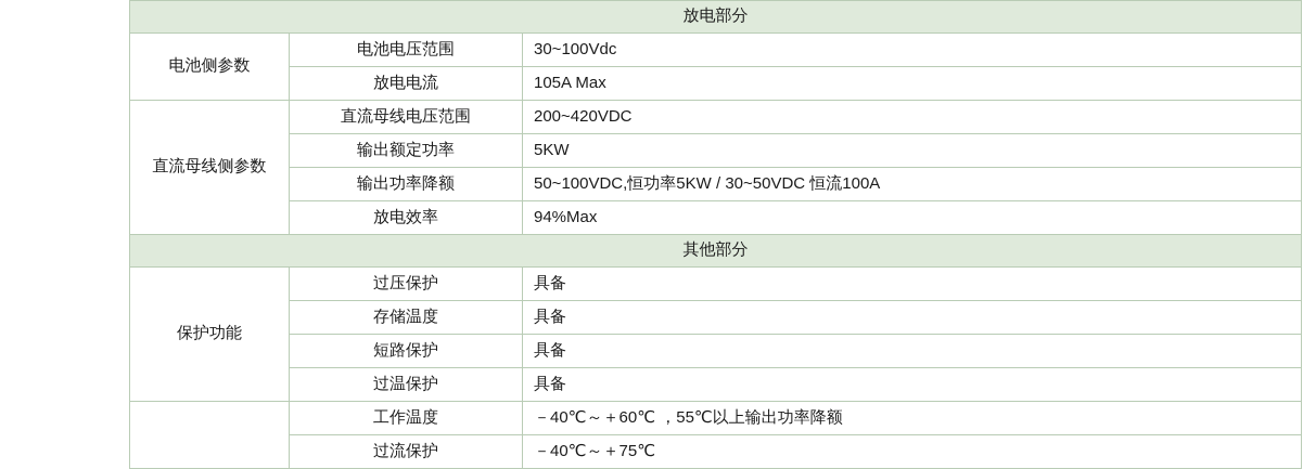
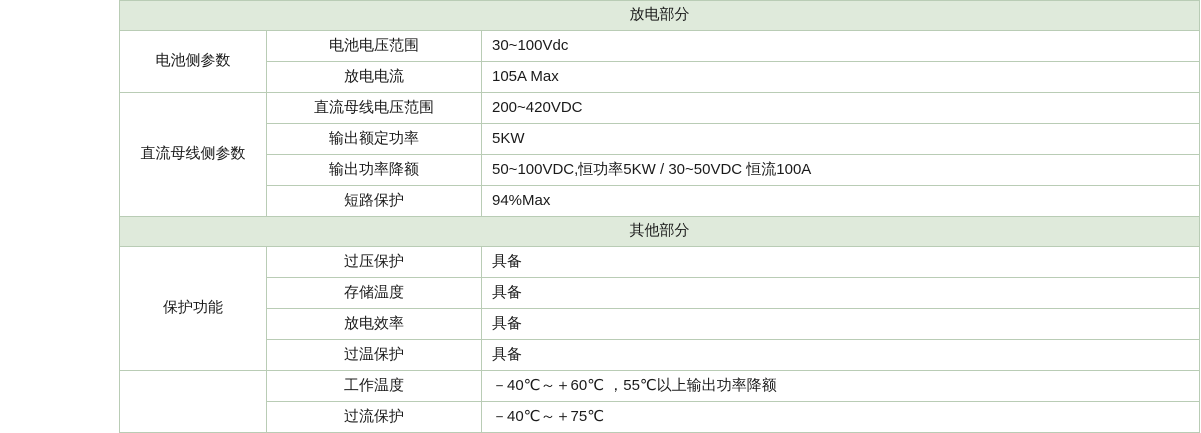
  放电部分
  电池侧参数	电池电压范围	30~100Vdc
  放电电流	105A Max
  直流母线侧参数	直流母线电压范围	200~420VDC
  输出额定功率	5KW
  输出功率降额	50~100VDC,恒功率5KW / 30~50VDC 恒流100A
- 放电效率	94%Max
+ 短路保护	94%Max
  其他部分
  保护功能	过压保护	具备
  存储温度	具备
- 短路保护	具备
+ 放电效率	具备
  过温保护	具备
  	工作温度	－40℃～＋60℃ ，55℃以上输出功率降额
  过流保护	－40℃～＋75℃
